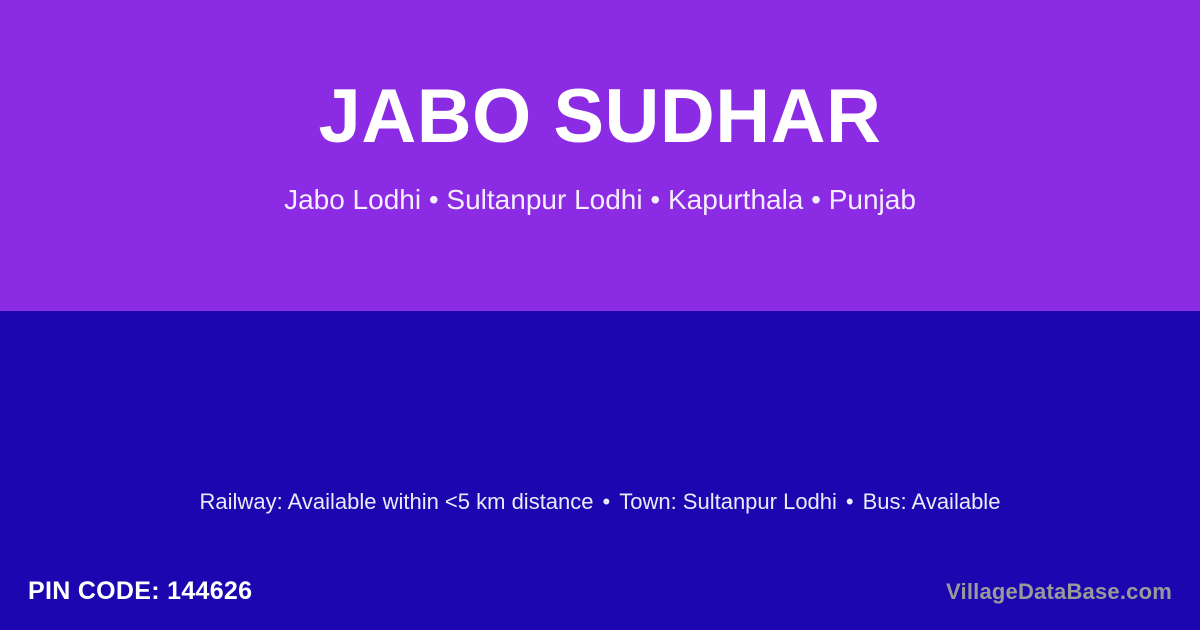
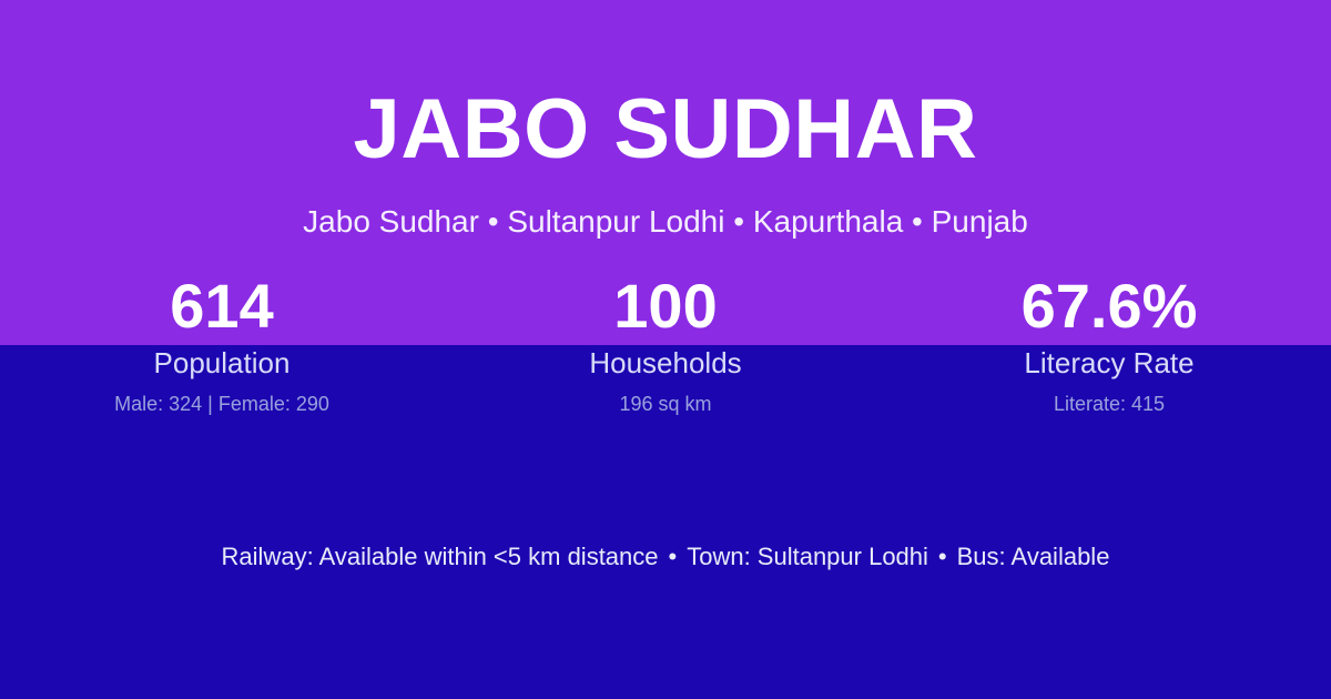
  JABO SUDHAR
- Jabo Lodhi • Sultanpur Lodhi • Kapurthala • Punjab
+ Jabo Sudhar • Sultanpur Lodhi • Kapurthala • Punjab
+ 614
+ Population
+ Male: 324 | Female: 290
+ 100
+ Households
+ 196 sq km
+ 67.6%
+ Literacy Rate
+ Literate: 415
  Railway: Available within <5 km distance • Town: Sultanpur Lodhi • Bus: Available
- PIN CODE: 144626
- VillageDataBase.com
